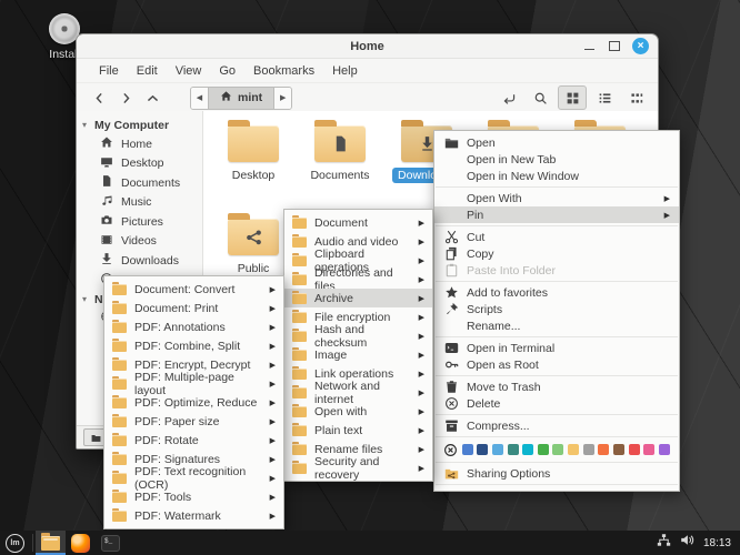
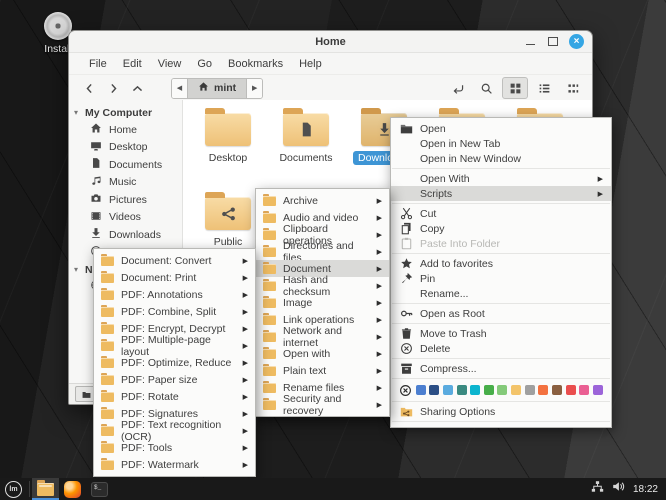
  Insta
  Home
  ×
  File
  Edit
  View
  Go
  Bookmarks
  Help
  mint
  ▾
  My Computer
  Home
  Desktop
  Documents
  Music
  Pictures
  Videos
  Downloads
  ▾
  Desktop
  Documents
  Public
  Open
  Open in New Tab
  Open in New Window
  Open With
- Pin
+ Scripts
  Cut
  Copy
  Paste Into Folder
  Add to favorites
- Scripts
+ Pin
  Rename...
- Open in Terminal
  Open as Root
  Move to Trash
  Delete
  Compress...
  Sharing Options
- Document
+ Archive
  Audio and video
  Clipboard operations
  Directories and files
- Archive
+ Document
- File encryption
  Hash and checksum
  Image
  Link operations
  Network and internet
  Open with
  Plain text
  Rename files
  Security and recovery
  Document: Convert
  Document: Print
  PDF: Annotations
  PDF: Combine, Split
  PDF: Encrypt, Decrypt
  PDF: Multiple-page layout
  PDF: Optimize, Reduce
  PDF: Paper size
  PDF: Rotate
  PDF: Signatures
  PDF: Text recognition (OCR)
  PDF: Tools
  PDF: Watermark
- 18:13
+ 18:22
